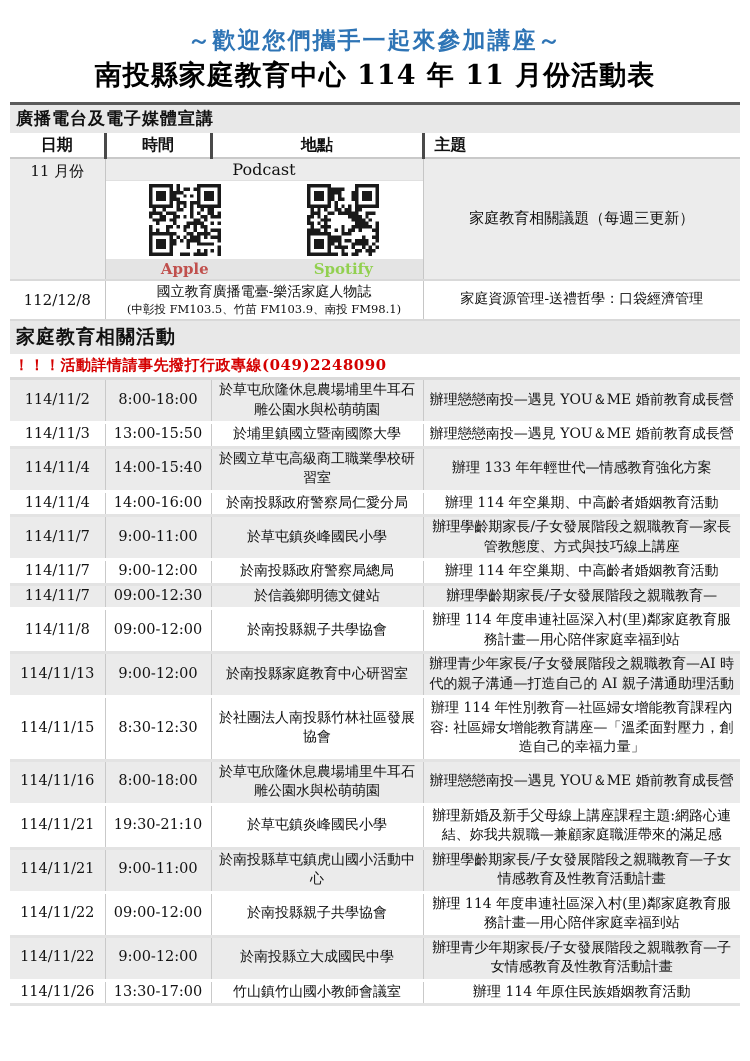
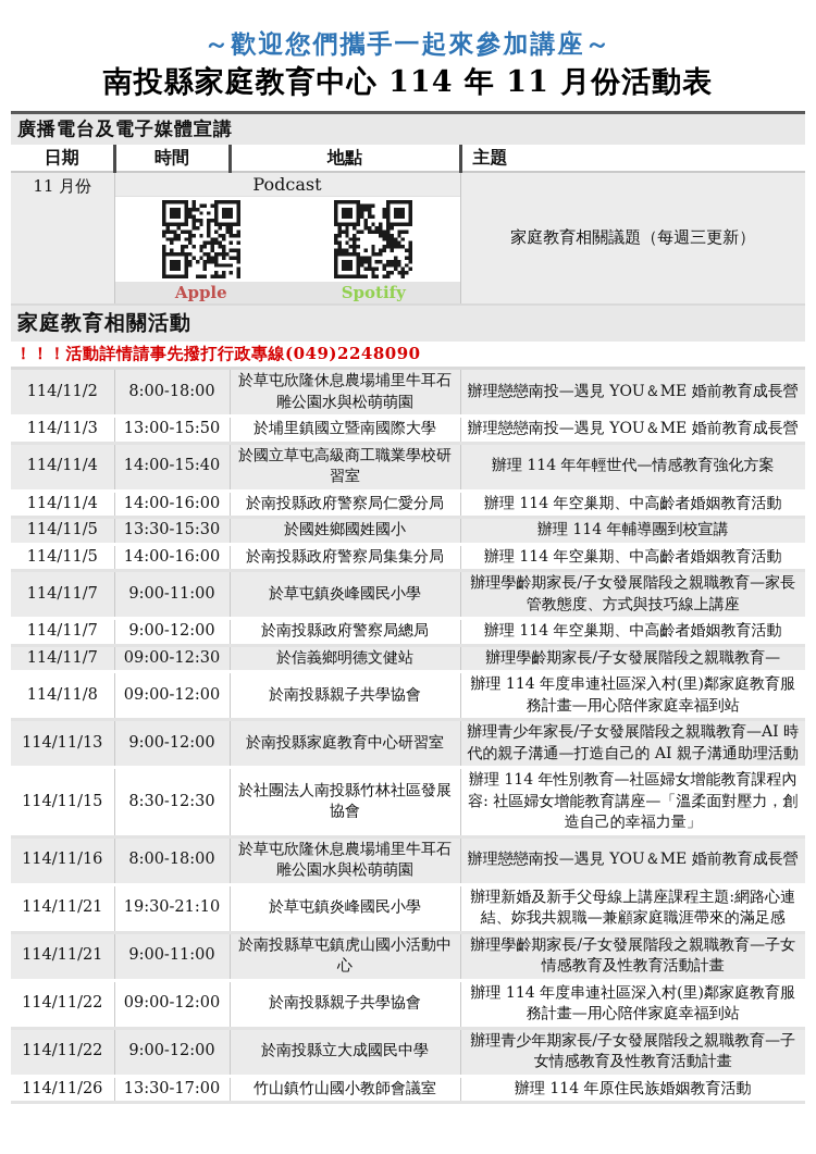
  ～歡迎您們攜手一起來參加講座～
  南投縣家庭教育中心 114 年 11 月份活動表
  廣播電台及電子媒體宣講
  日期	時間	地點	主題
  11 月份	Podcast Apple Spotify	家庭教育相關議題（每週三更新）
- 112/12/8	國立教育廣播電臺-樂活家庭人物誌 (中彰投 FM103.5、竹苗 FM103.9、南投 FM98.1)	家庭資源管理-送禮哲學：口袋經濟管理
  家庭教育相關活動
  ！！！活動詳情請事先撥打行政專線(049)2248090
  114/11/2	8:00-18:00	於草屯欣隆休息農場埔里牛耳石雕公園水與松萌萌園	辦理戀戀南投—遇見 YOU＆ME 婚前教育成長營
  114/11/3	13:00-15:50	於埔里鎮國立暨南國際大學	辦理戀戀南投—遇見 YOU＆ME 婚前教育成長營
- 114/11/4	14:00-15:40	於國立草屯高級商工職業學校研習室	辦理 133 年年輕世代—情感教育強化方案
+ 114/11/4	14:00-15:40	於國立草屯高級商工職業學校研習室	辦理 114 年年輕世代—情感教育強化方案
  114/11/4	14:00-16:00	於南投縣政府警察局仁愛分局	辦理 114 年空巢期、中高齡者婚姻教育活動
+ 114/11/5	13:30-15:30	於國姓鄉國姓國小	辦理 114 年輔導團到校宣講
+ 114/11/5	14:00-16:00	於南投縣政府警察局集集分局	辦理 114 年空巢期、中高齡者婚姻教育活動
  114/11/7	9:00-11:00	於草屯鎮炎峰國民小學	辦理學齡期家長/子女發展階段之親職教育—家長管教態度、方式與技巧線上講座
  114/11/7	9:00-12:00	於南投縣政府警察局總局	辦理 114 年空巢期、中高齡者婚姻教育活動
  114/11/7	09:00-12:30	於信義鄉明德文健站	辦理學齡期家長/子女發展階段之親職教育—
  114/11/8	09:00-12:00	於南投縣親子共學協會	辦理 114 年度串連社區深入村(里)鄰家庭教育服務計畫—用心陪伴家庭幸福到站
  114/11/13	9:00-12:00	於南投縣家庭教育中心研習室	辦理青少年家長/子女發展階段之親職教育—AI 時代的親子溝通—打造自己的 AI 親子溝通助理活動
  114/11/15	8:30-12:30	於社團法人南投縣竹林社區發展協會	辦理 114 年性別教育—社區婦女增能教育課程內容: 社區婦女增能教育講座—「溫柔面對壓力，創造自己的幸福力量」
  114/11/16	8:00-18:00	於草屯欣隆休息農場埔里牛耳石雕公園水與松萌萌園	辦理戀戀南投—遇見 YOU＆ME 婚前教育成長營
  114/11/21	19:30-21:10	於草屯鎮炎峰國民小學	辦理新婚及新手父母線上講座課程主題:網路心連結、妳我共親職—兼顧家庭職涯帶來的滿足感
  114/11/21	9:00-11:00	於南投縣草屯鎮虎山國小活動中心	辦理學齡期家長/子女發展階段之親職教育—子女情感教育及性教育活動計畫
  114/11/22	09:00-12:00	於南投縣親子共學協會	辦理 114 年度串連社區深入村(里)鄰家庭教育服務計畫—用心陪伴家庭幸福到站
  114/11/22	9:00-12:00	於南投縣立大成國民中學	辦理青少年期家長/子女發展階段之親職教育—子女情感教育及性教育活動計畫
  114/11/26	13:30-17:00	竹山鎮竹山國小教師會議室	辦理 114 年原住民族婚姻教育活動
